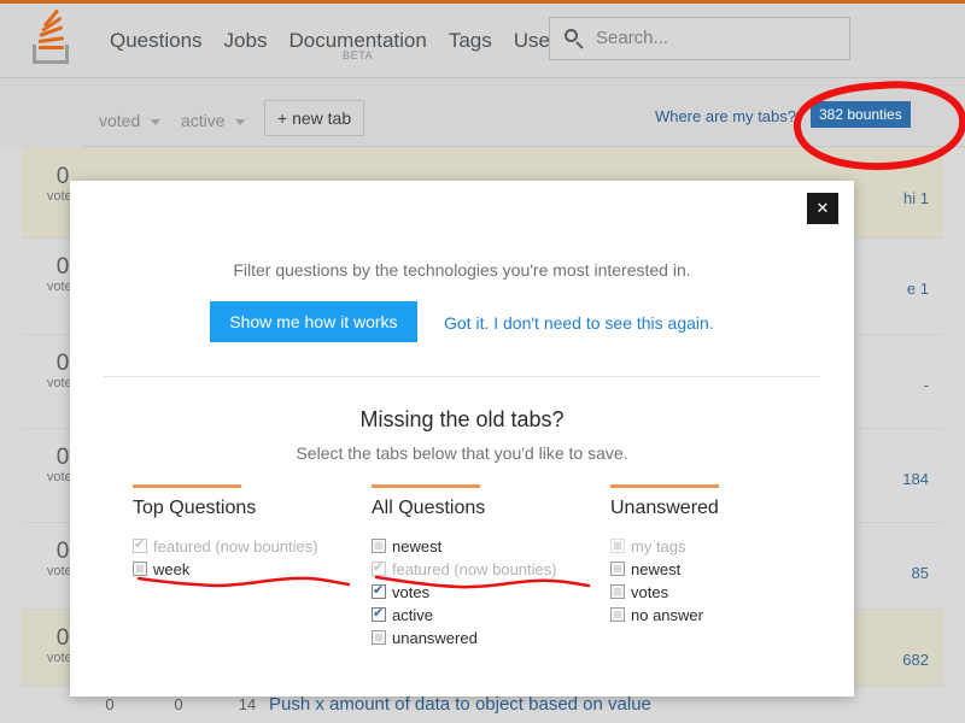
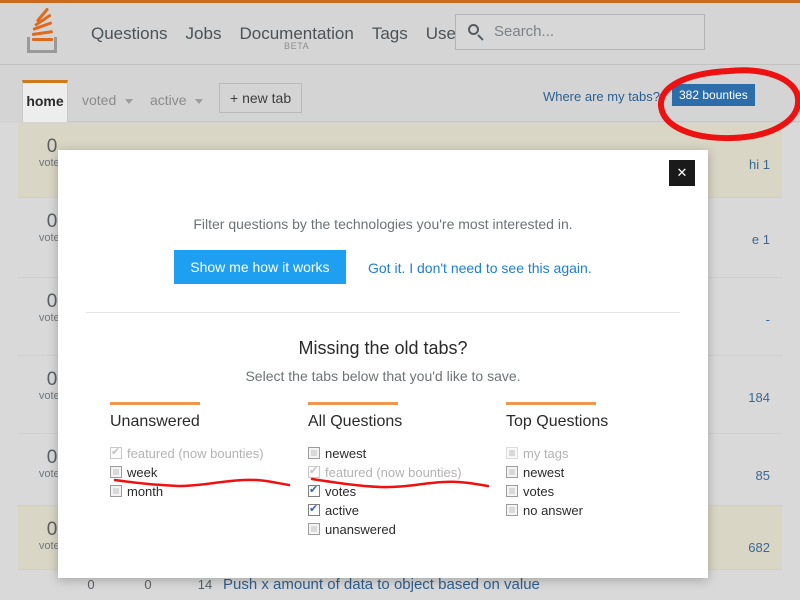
  Questions Jobs Documentation
  BETA
  Tags Use
  Search...
+ home
  voted
  active
  + new tab
  Where are my tabs?
  382 bounties
  0
  vote
  hi 1
  0
  vote
  e 1
  0
  vote
  -
  0
  vote
  184
  0
  vote
  85
  0
  vote
  682
  0
  0
  14
  Push x amount of data to object based on value
  ✕
  Filter questions by the technologies you're most interested in.
  Show me how it works Got it. I don't need to see this again.
  Missing the old tabs?
  Select the tabs below that you'd like to save.
- Top Questions
+ Unanswered
  featured (now bounties)
  week
+ month
  All Questions
  newest
  featured (now bounties)
  votes
  active
  unanswered
- Unanswered
+ Top Questions
  my tags
  newest
  votes
  no answer
